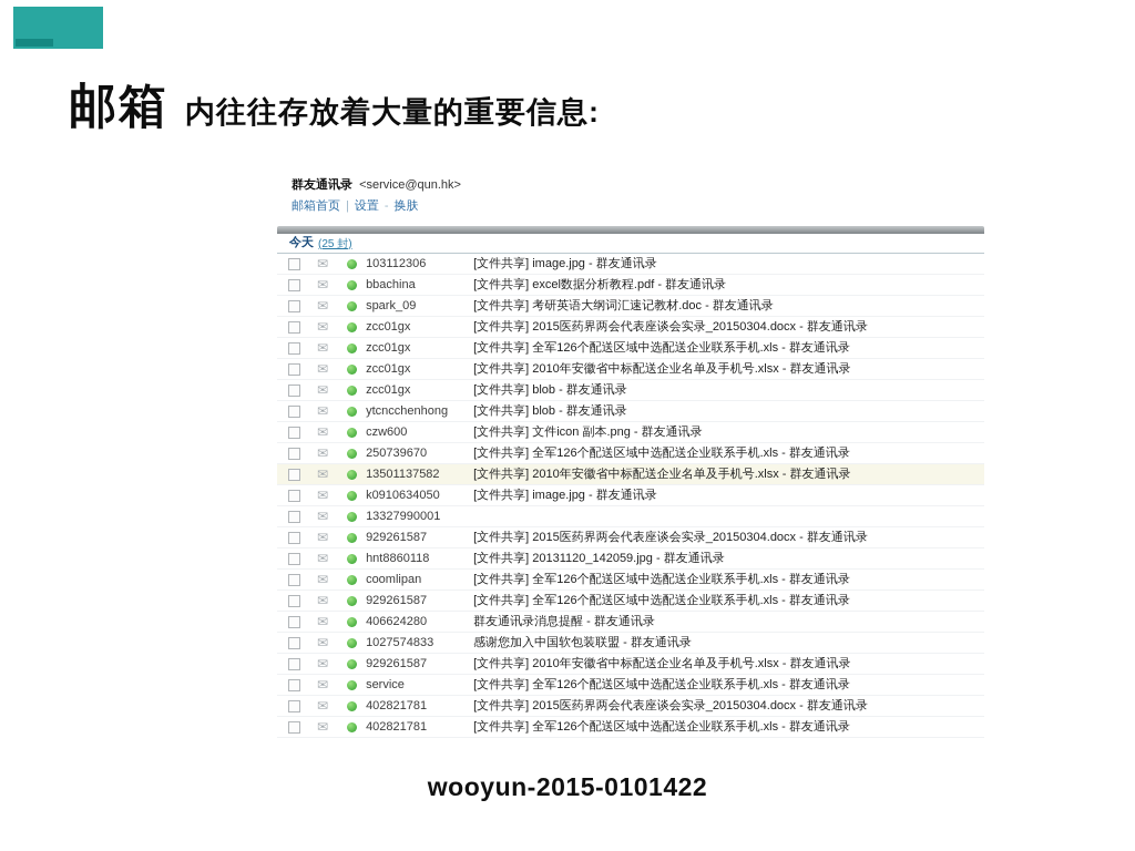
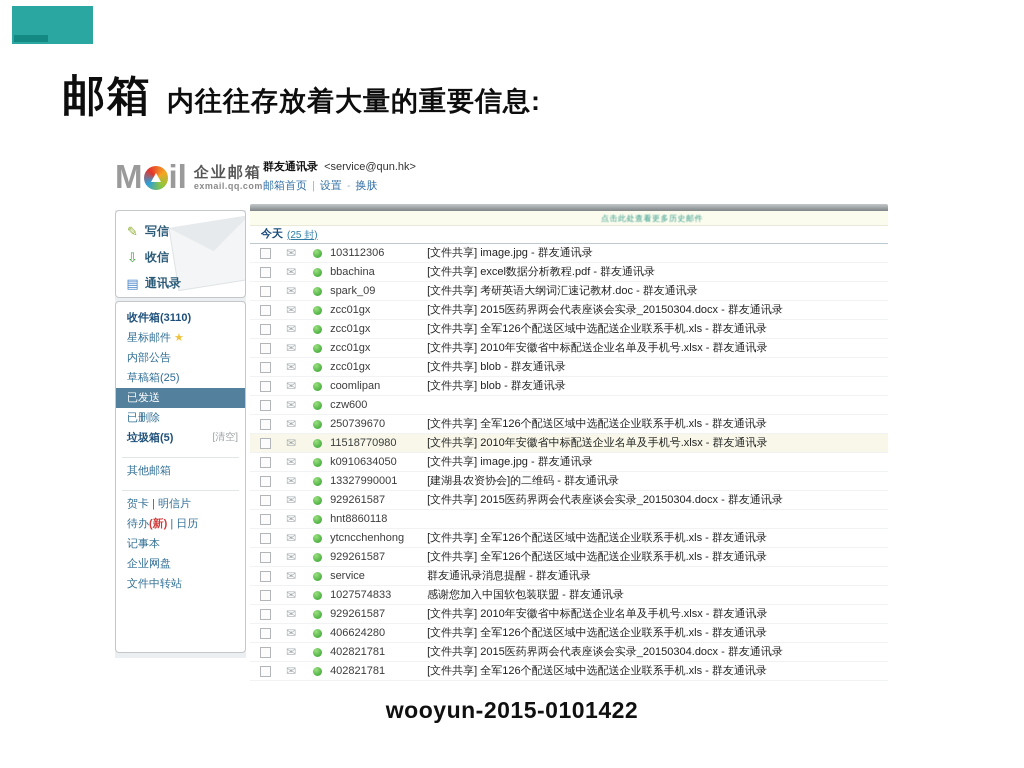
  邮箱 内往往存放着大量的重要信息:
+ M
+ il
+ 企业邮箱
+ exmail.qq.com
  群友通讯录 <service@qun.hk>
  邮箱首页 | 设置 - 换肤
+ ✎
+ 写信
+ ⇩
+ 收信
+ ▤
+ 通讯录
+ 收件箱(3110)
+ 星标邮件 ★
+ 内部公告
+ 草稿箱(25)
+ 已发送
+ 已删除
+ [清空]
+ 垃圾箱(5)
+ 其他邮箱
+ 贺卡 | 明信片
+ 待办(新) | 日历
+ 记事本
+ 企业网盘
+ 文件中转站
+ 点击此处查看更多历史邮件
  今天
  (25 封)
  ✉
  103112306
  [文件共享] image.jpg - 群友通讯录
  ✉
  bbachina
  [文件共享] excel数据分析教程.pdf - 群友通讯录
  ✉
  spark_09
  [文件共享] 考研英语大纲词汇速记教材.doc - 群友通讯录
  ✉
  zcc01gx
  [文件共享] 2015医药界两会代表座谈会实录_20150304.docx - 群友通讯录
  ✉
  zcc01gx
  [文件共享] 全军126个配送区域中选配送企业联系手机.xls - 群友通讯录
  ✉
  zcc01gx
  [文件共享] 2010年安徽省中标配送企业名单及手机号.xlsx - 群友通讯录
  ✉
  zcc01gx
  [文件共享] blob - 群友通讯录
  ✉
- ytcncchenhong
+ coomlipan
  [文件共享] blob - 群友通讯录
  ✉
  czw600
- [文件共享] 文件icon 副本.png - 群友通讯录
  ✉
  250739670
  [文件共享] 全军126个配送区域中选配送企业联系手机.xls - 群友通讯录
  ✉
- 13501137582
+ 11518770980
  [文件共享] 2010年安徽省中标配送企业名单及手机号.xlsx - 群友通讯录
  ✉
  k0910634050
  [文件共享] image.jpg - 群友通讯录
  ✉
  13327990001
+ [建湖县农资协会]的二维码 - 群友通讯录
  ✉
  929261587
  [文件共享] 2015医药界两会代表座谈会实录_20150304.docx - 群友通讯录
  ✉
  hnt8860118
- [文件共享] 20131120_142059.jpg - 群友通讯录
  ✉
- coomlipan
+ ytcncchenhong
  [文件共享] 全军126个配送区域中选配送企业联系手机.xls - 群友通讯录
  ✉
  929261587
  [文件共享] 全军126个配送区域中选配送企业联系手机.xls - 群友通讯录
  ✉
- 406624280
+ service
  群友通讯录消息提醒 - 群友通讯录
  ✉
  1027574833
  感谢您加入中国软包装联盟 - 群友通讯录
  ✉
  929261587
  [文件共享] 2010年安徽省中标配送企业名单及手机号.xlsx - 群友通讯录
  ✉
- service
+ 406624280
  [文件共享] 全军126个配送区域中选配送企业联系手机.xls - 群友通讯录
  ✉
  402821781
  [文件共享] 2015医药界两会代表座谈会实录_20150304.docx - 群友通讯录
  ✉
  402821781
  [文件共享] 全军126个配送区域中选配送企业联系手机.xls - 群友通讯录
  wooyun-2015-0101422
